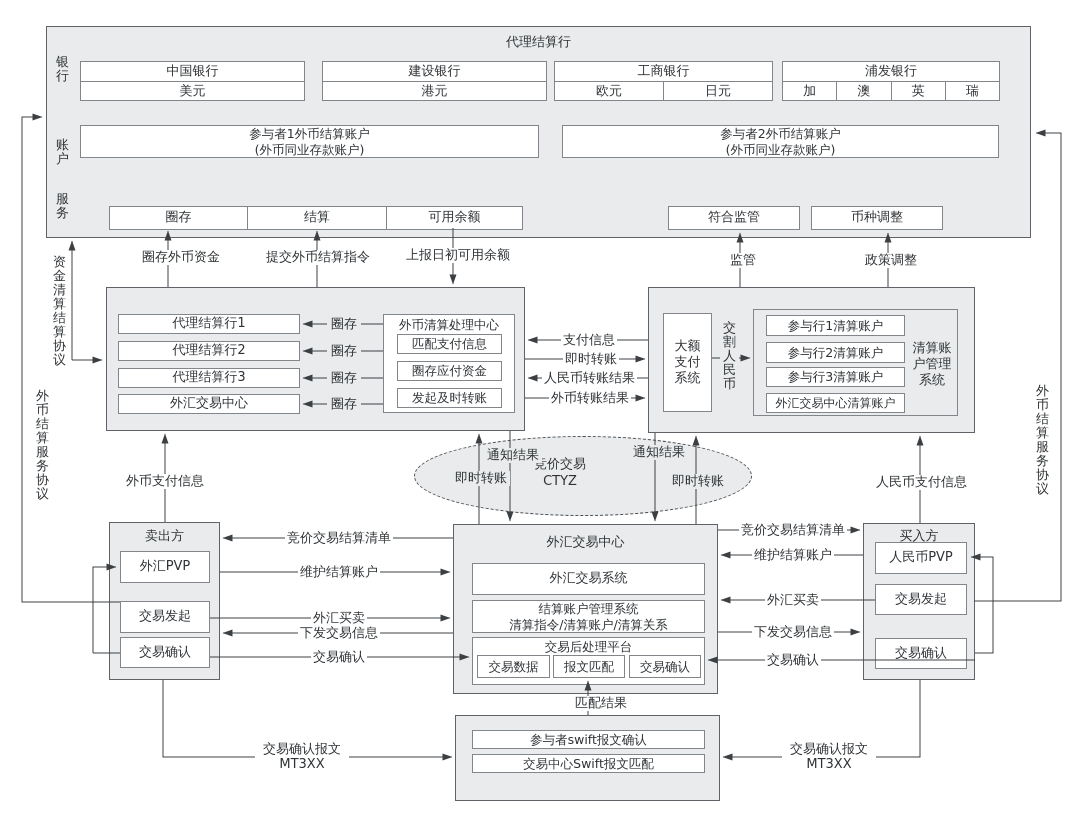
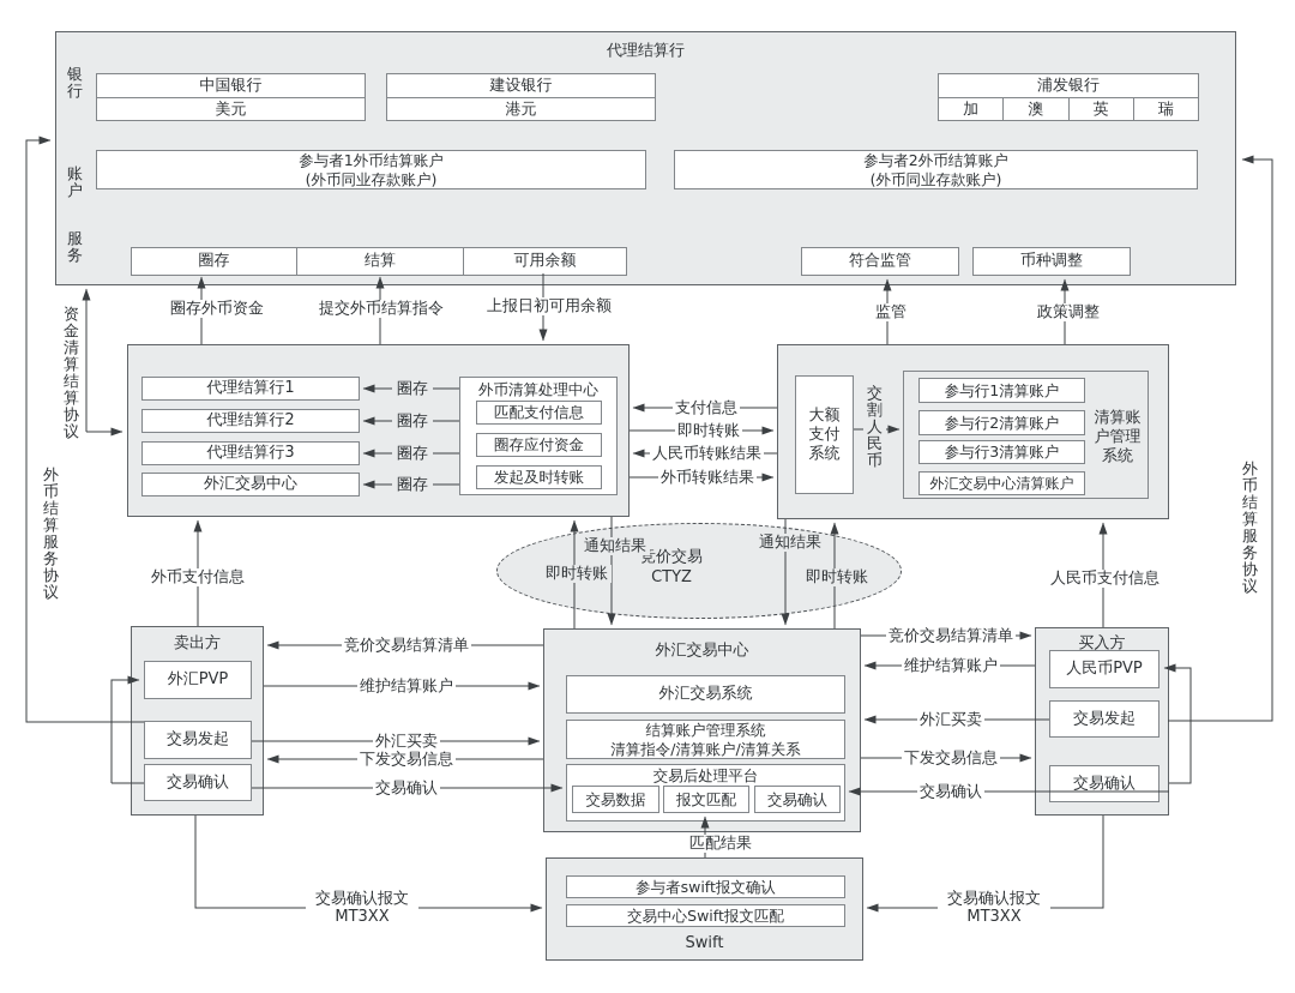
  代理结算行
  银行
  账户
  服务
  中国银行
  美元
  建设银行
  港元
- 工商银行
- 欧元
- 日元
  浦发银行
  加
  澳
  英
  瑞
  参与者1外币结算账户
  (外币同业存款账户)
  参与者2外币结算账户
  (外币同业存款账户)
  圈存
  结算
  可用余额
  符合监管
  币种调整
  代理结算行1
  代理结算行2
  代理结算行3
  外汇交易中心
  外币清算处理中心
  匹配支付信息
  圈存应付资金
  发起及时转账
  圈存
  圈存
  圈存
  圈存
  大额支付系统
  交割人民币
  参与行1清算账户
  参与行2清算账户
  参与行3清算账户
  外汇交易中心清算账户
  清算账户管理系统
  支付信息
  即时转账
  人民币转账结果
  外币转账结果
  圈存外币资金
  提交外币结算指令
  上报日初可用余额
  监管
  政策调整
  资金清算结算协议
  外币结算服务协议
  外币结算服务协议
  竞价交易
  CTYZ
  通知结果
  即时转账
  通知结果
  即时转账
  卖出方
  外汇PVP
  交易发起
  交易确认
  买入方
  人民币PVP
  交易发起
  交易确认
  外汇交易中心
  外汇交易系统
  结算账户管理系统
  清算指令/清算账户/清算关系
  交易后处理平台
  交易数据
  报文匹配
  交易确认
  参与者swift报文确认
  交易中心Swift报文匹配
+ Swift
  匹配结果
  竞价交易结算清单
  维护结算账户
  外汇买卖
  下发交易信息
  交易确认
  外币支付信息
  交易确认报文
  MT3XX
  竞价交易结算清单
  维护结算账户
  外汇买卖
  下发交易信息
  交易确认
  人民币支付信息
  交易确认报文
  MT3XX
